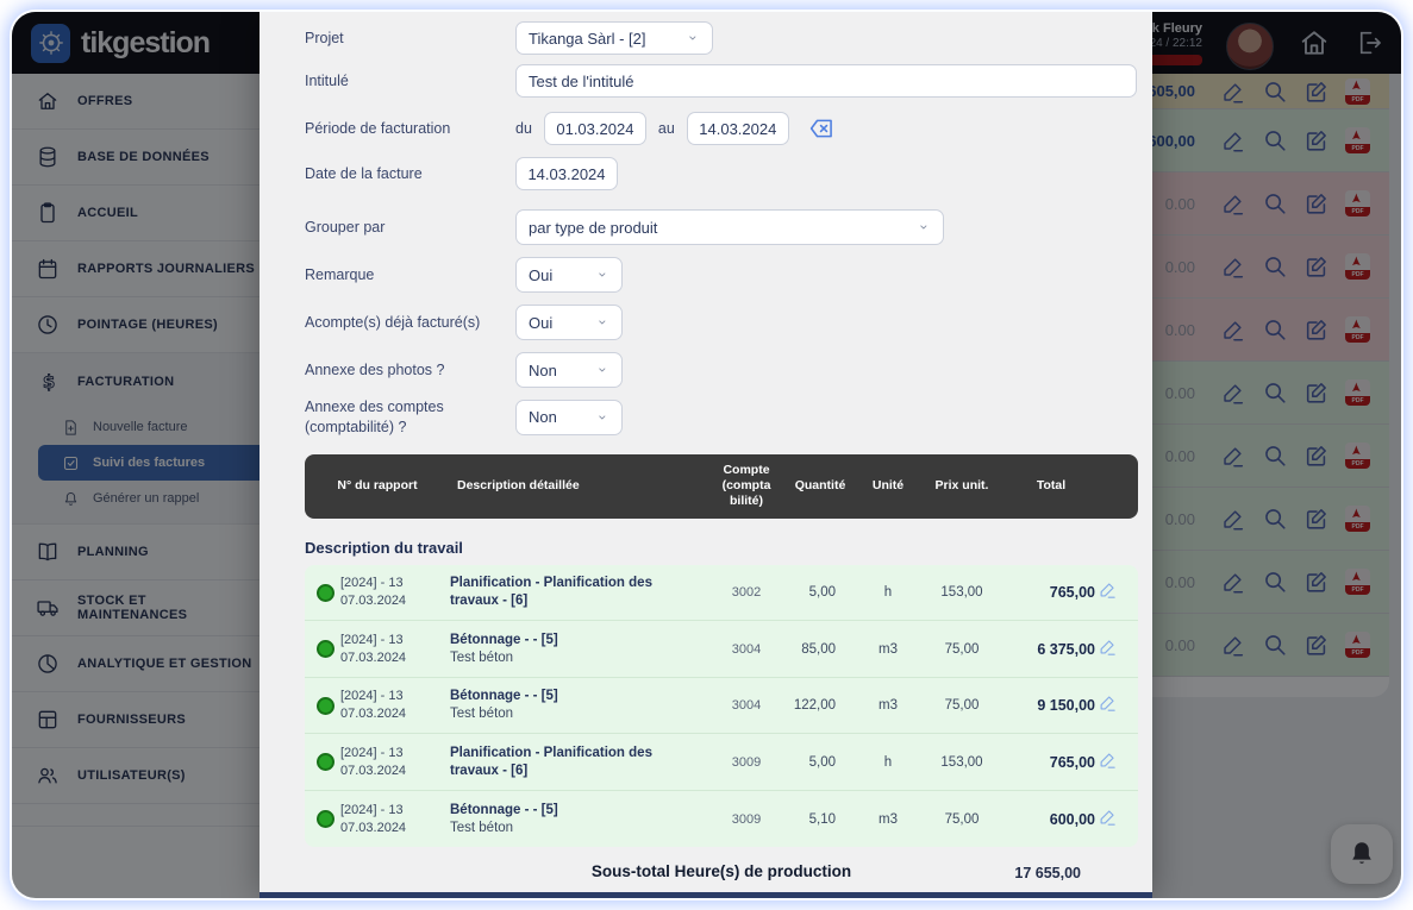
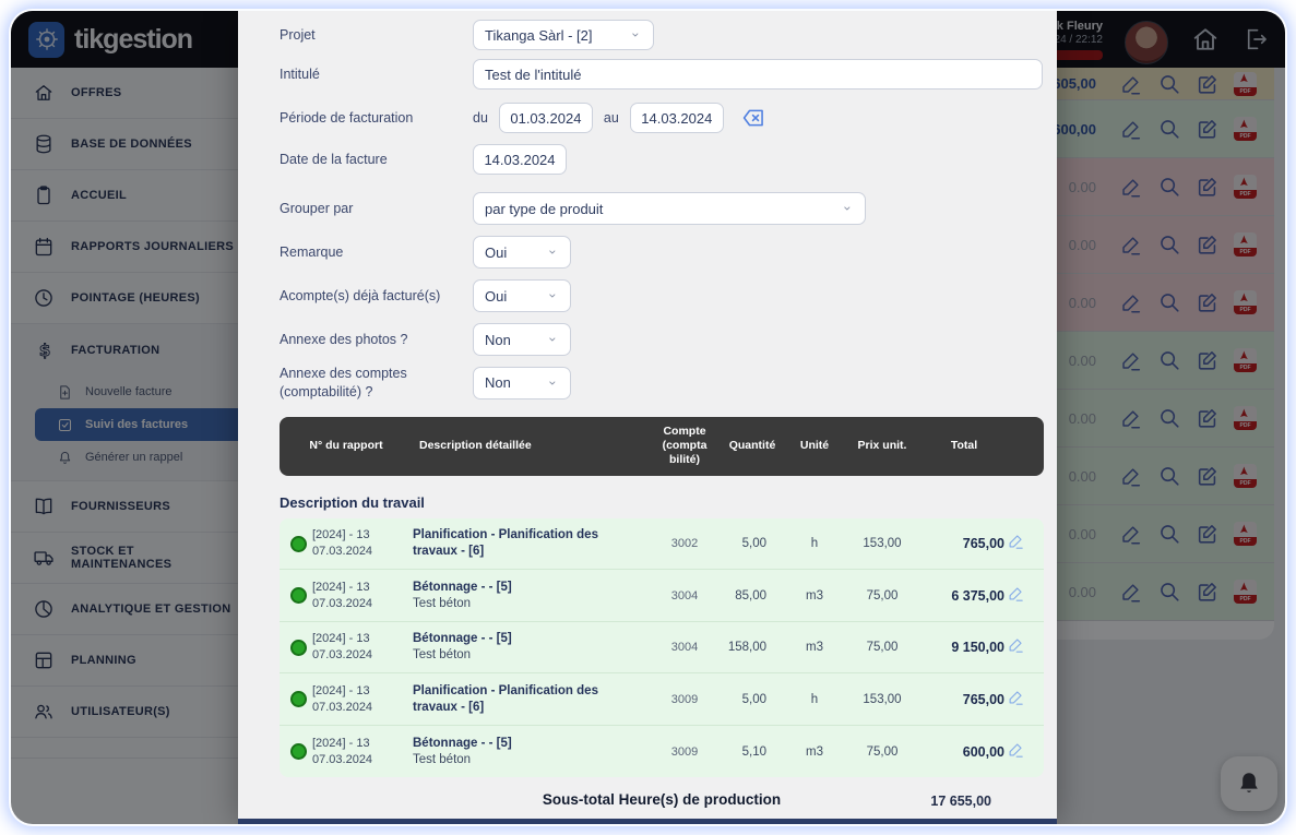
  tikgestion
  k Fleury
  24 / 22:12
  OFFRES
  BASE DE DONNÉES
  ACCUEIL
  RAPPORTS JOURNALIERS
  POINTAGE (HEURES)
  $
  FACTURATION
  Nouvelle facture
  Suivi des factures
  Générer un rappel
- PLANNING
+ FOURNISSEURS
  STOCK ET MAINTENANCES
  ANALYTIQUE ET GESTION
- FOURNISSEURS
+ PLANNING
  UTILISATEUR(S)
  05,00
  00,00
  0.00
  0.00
  0.00
  0.00
  0.00
  0.00
  0.00
  0.00
  Projet
  Tikanga Sàrl - [2]
  Intitulé
  Test de l'intitulé
  Période de facturation
  du
  01.03.2024
  au
  14.03.2024
  Date de la facture
  14.03.2024
  Grouper par
  par type de produit
  Remarque
  Oui
  Acompte(s) déjà facturé(s)
  Oui
  Annexe des photos ?
  Non
  Annexe des comptes (comptabilité) ?
  Non
  N° du rapport
  Description détaillée
  Compte (compta bilité)
  Quantité
  Unité
  Prix unit.
  Total
  Description du travail
  [2024] - 13
  07.03.2024
  Planification - Planification des travaux - [6]
  3002
  5,00
  h
  153,00
  765,00
  [2024] - 13
  07.03.2024
  Bétonnage - - [5]
  Test béton
  3004
  85,00
  m3
  75,00
  6 375,00
  [2024] - 13
  07.03.2024
  Bétonnage - - [5]
  Test béton
  3004
- 122,00
+ 158,00
  m3
  75,00
  9 150,00
  [2024] - 13
  07.03.2024
  Planification - Planification des travaux - [6]
  3009
  5,00
  h
  153,00
  765,00
  [2024] - 13
  07.03.2024
  Bétonnage - - [5]
  Test béton
  3009
  5,10
  m3
  75,00
  600,00
  Sous-total Heure(s) de production
  17 655,00
